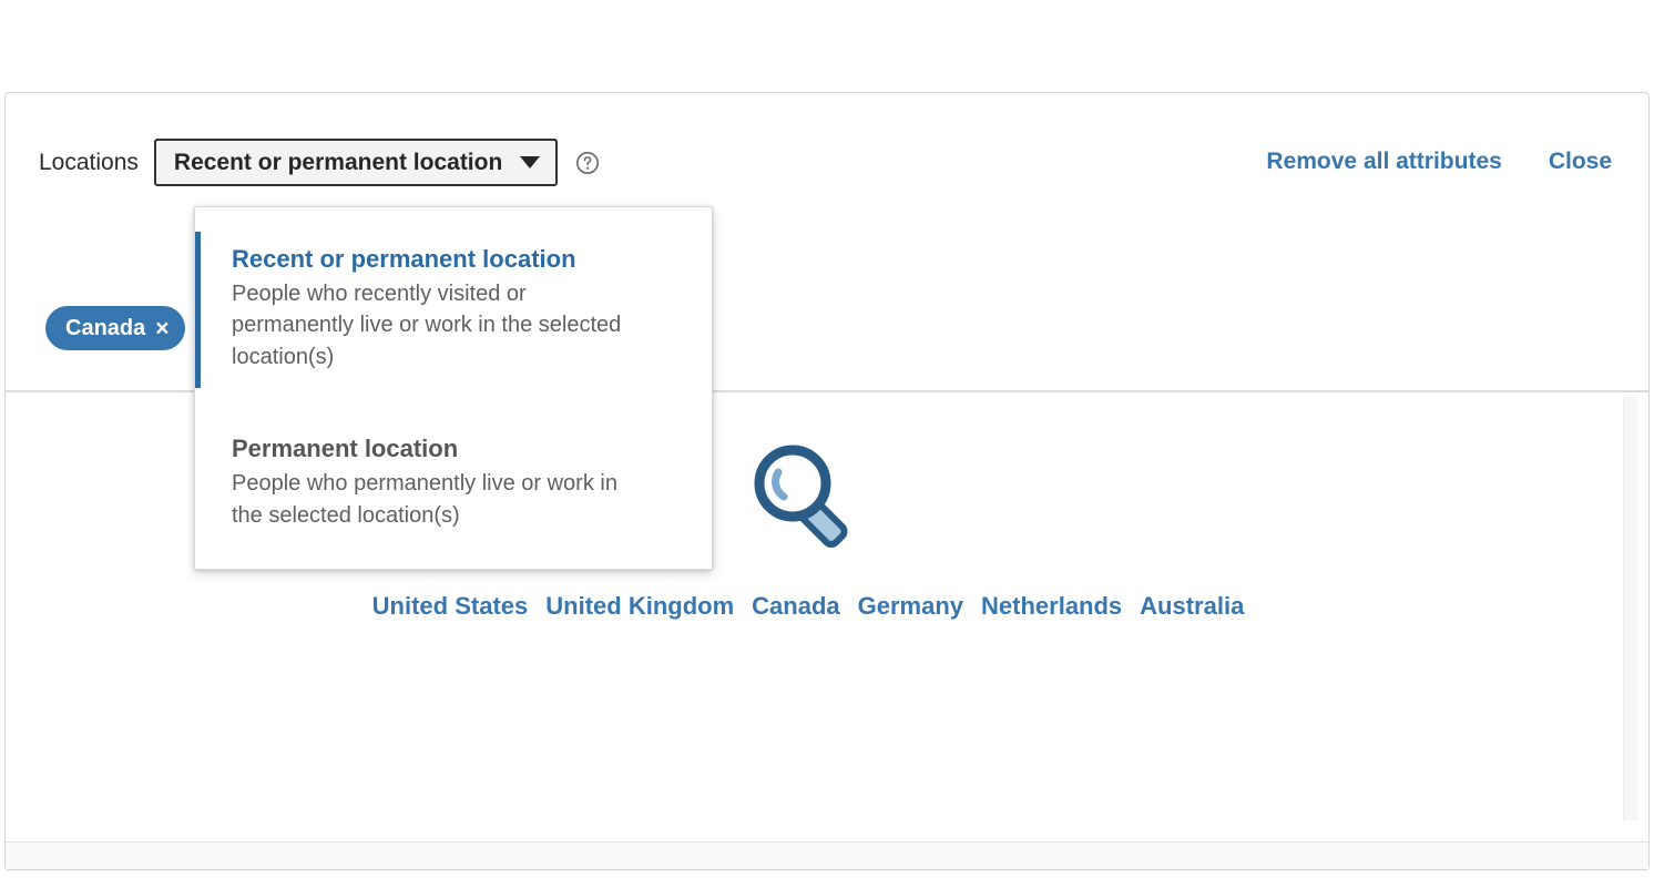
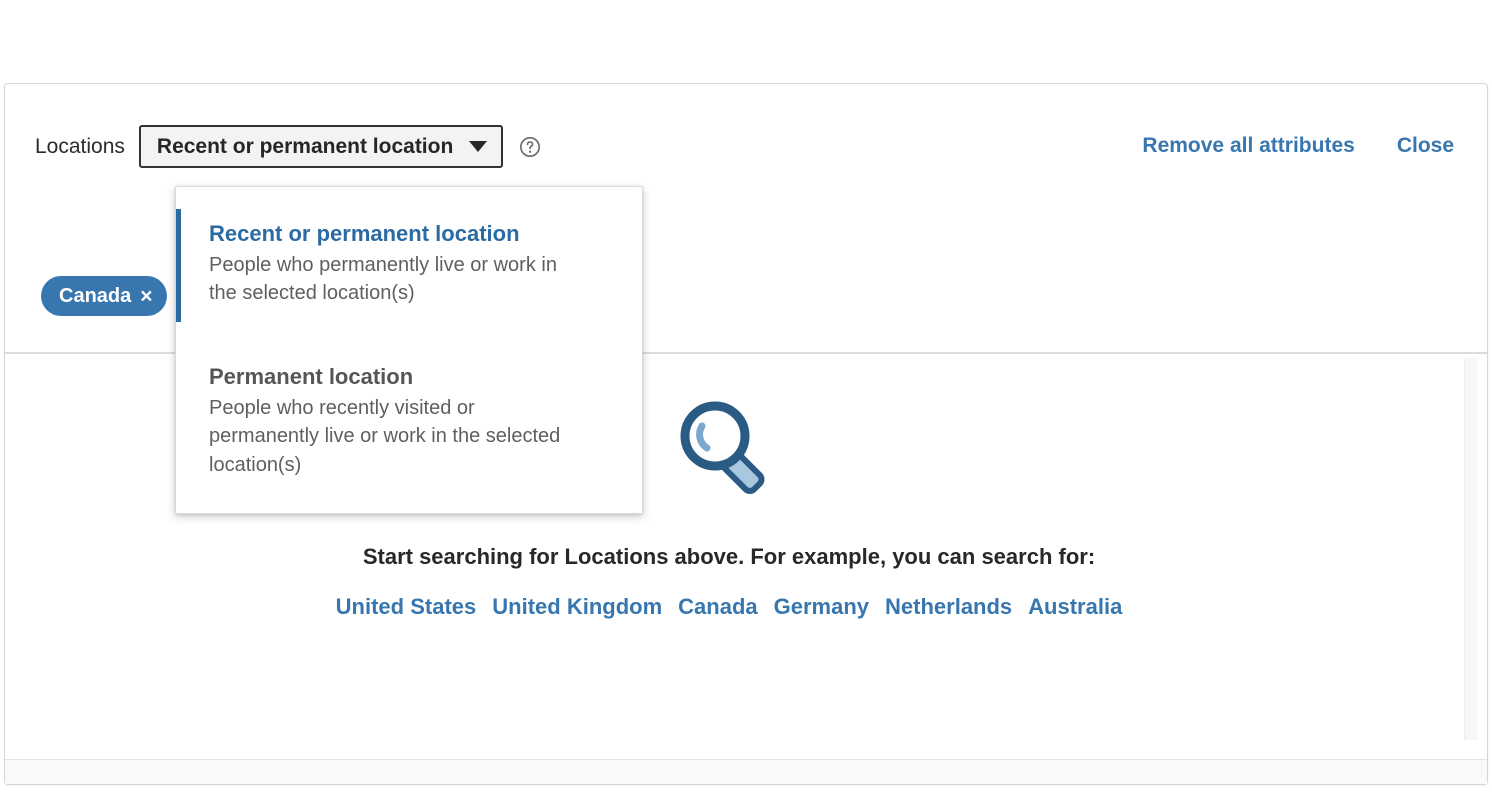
  Locations
  Recent or permanent location
  Remove all attributes
  Close
  Canada
  ×
+ Start searching for Locations above. For example, you can search for:
  United States
  United Kingdom
  Canada
  Germany
  Netherlands
  Australia
  Recent or permanent location
- People who recently visited or permanently live or work in the selected location(s)
+ People who permanently live or work in the selected location(s)
  Permanent location
- People who permanently live or work in the selected location(s)
+ People who recently visited or permanently live or work in the selected location(s)
